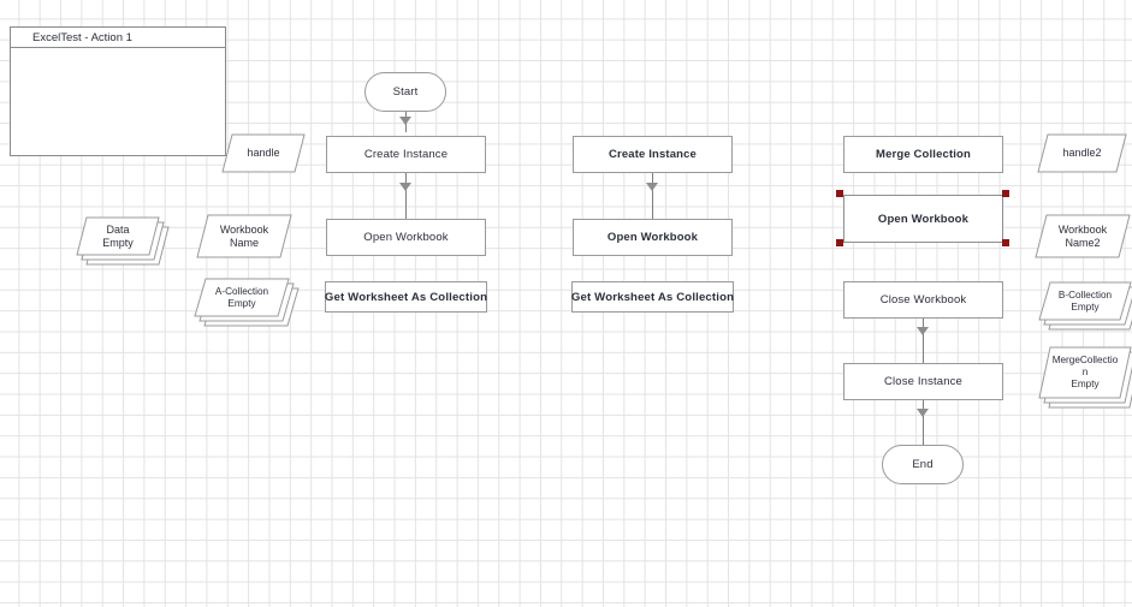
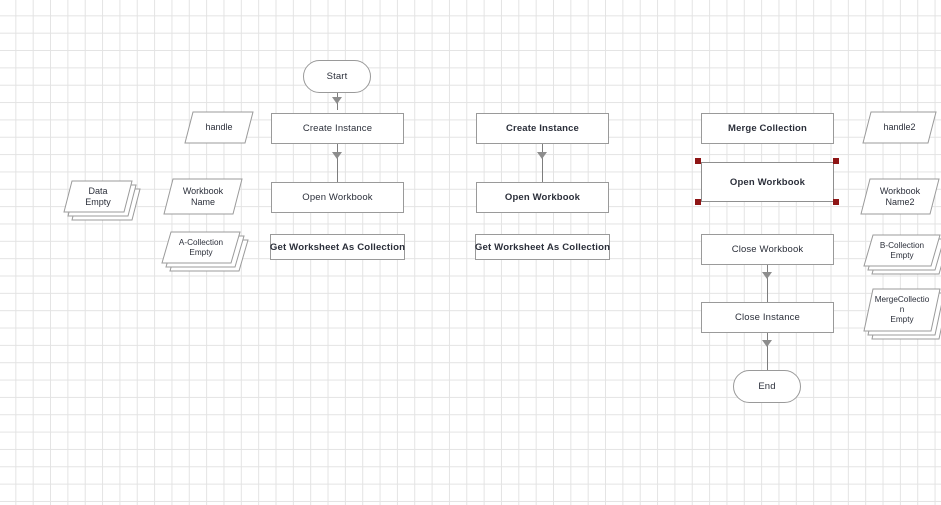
- ExcelTest - Action 1
  Start
  Create Instance
  Open Workbook
  Get Worksheet As Collection
  Create Instance
  Open Workbook
  Get Worksheet As Collection
  Merge Collection
  Open Workbook
  Close Workbook
  Close Instance
  End
  handle
  Data
  Empty
  Workbook
  Name
  A-Collection
  Empty
  handle2
  Workbook
  Name2
  B-Collection
  Empty
  MergeCollectio
  n
  Empty
